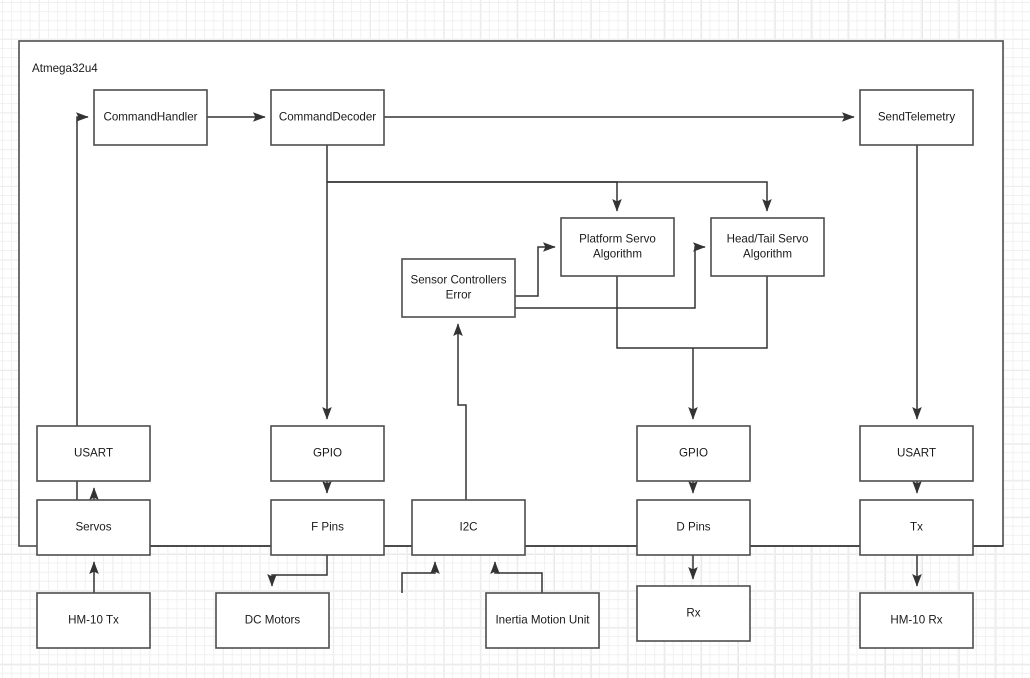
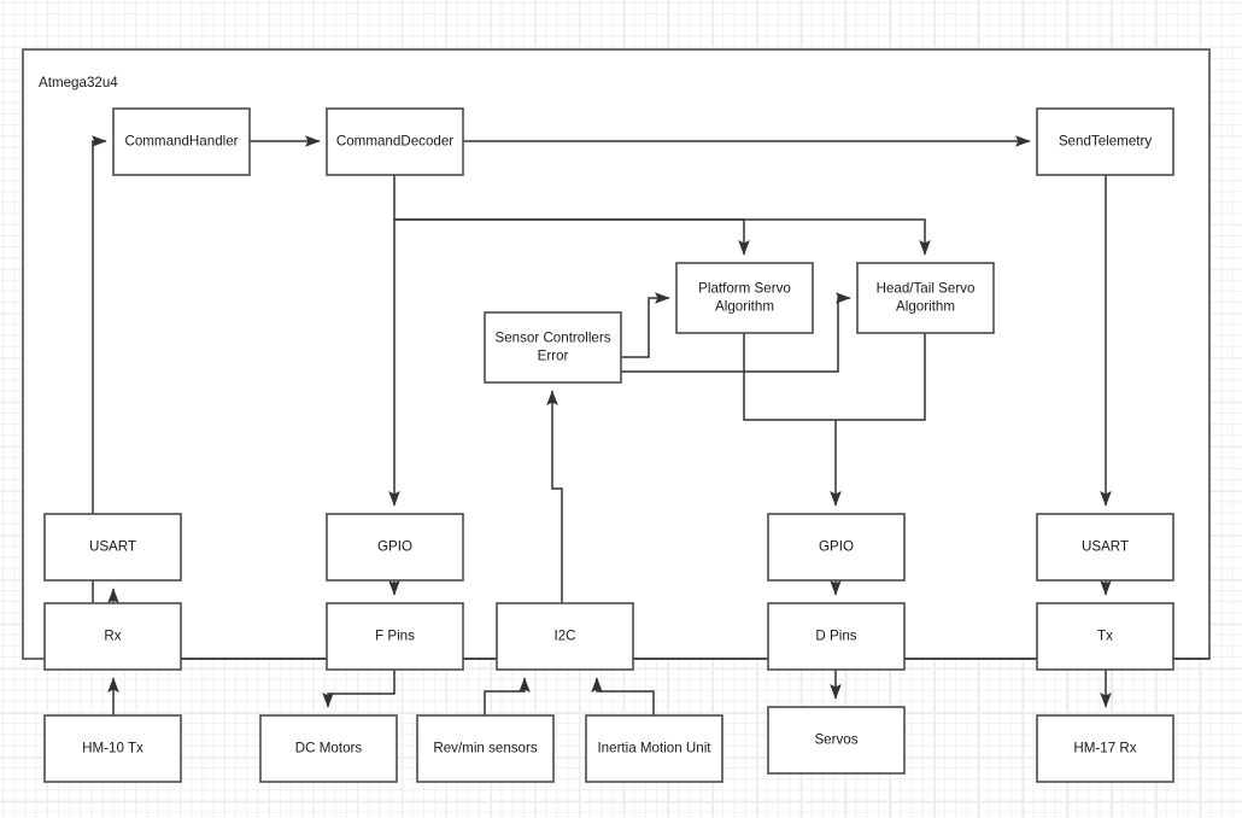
  Atmega32u4
  CommandHandler
  CommandDecoder
  SendTelemetry
  Platform Servo
  Algorithm
  Head/Tail Servo
  Algorithm
  Sensor Controllers
  Error
  USART
  GPIO
  GPIO
  USART
- Servos
+ Rx
  F Pins
  I2C
  D Pins
  Tx
  HM-10 Tx
  DC Motors
+ Rev/min sensors
  Inertia Motion Unit
- Rx
+ Servos
- HM-10 Rx
+ HM-17 Rx
